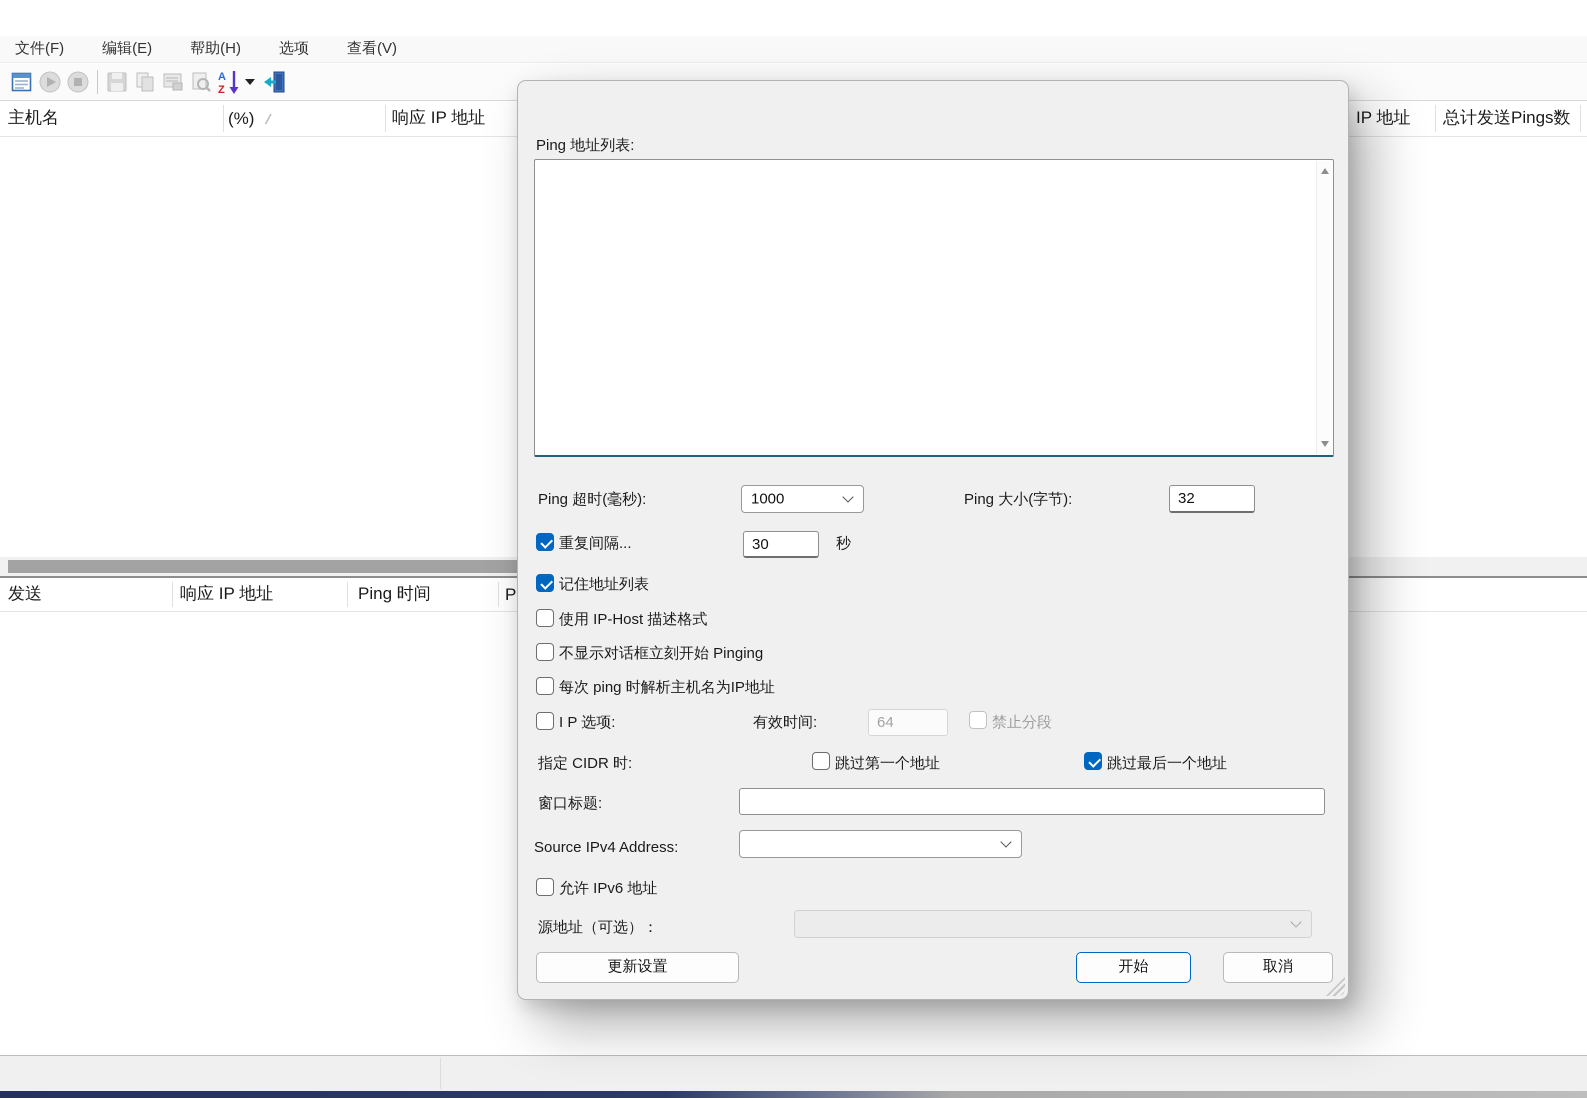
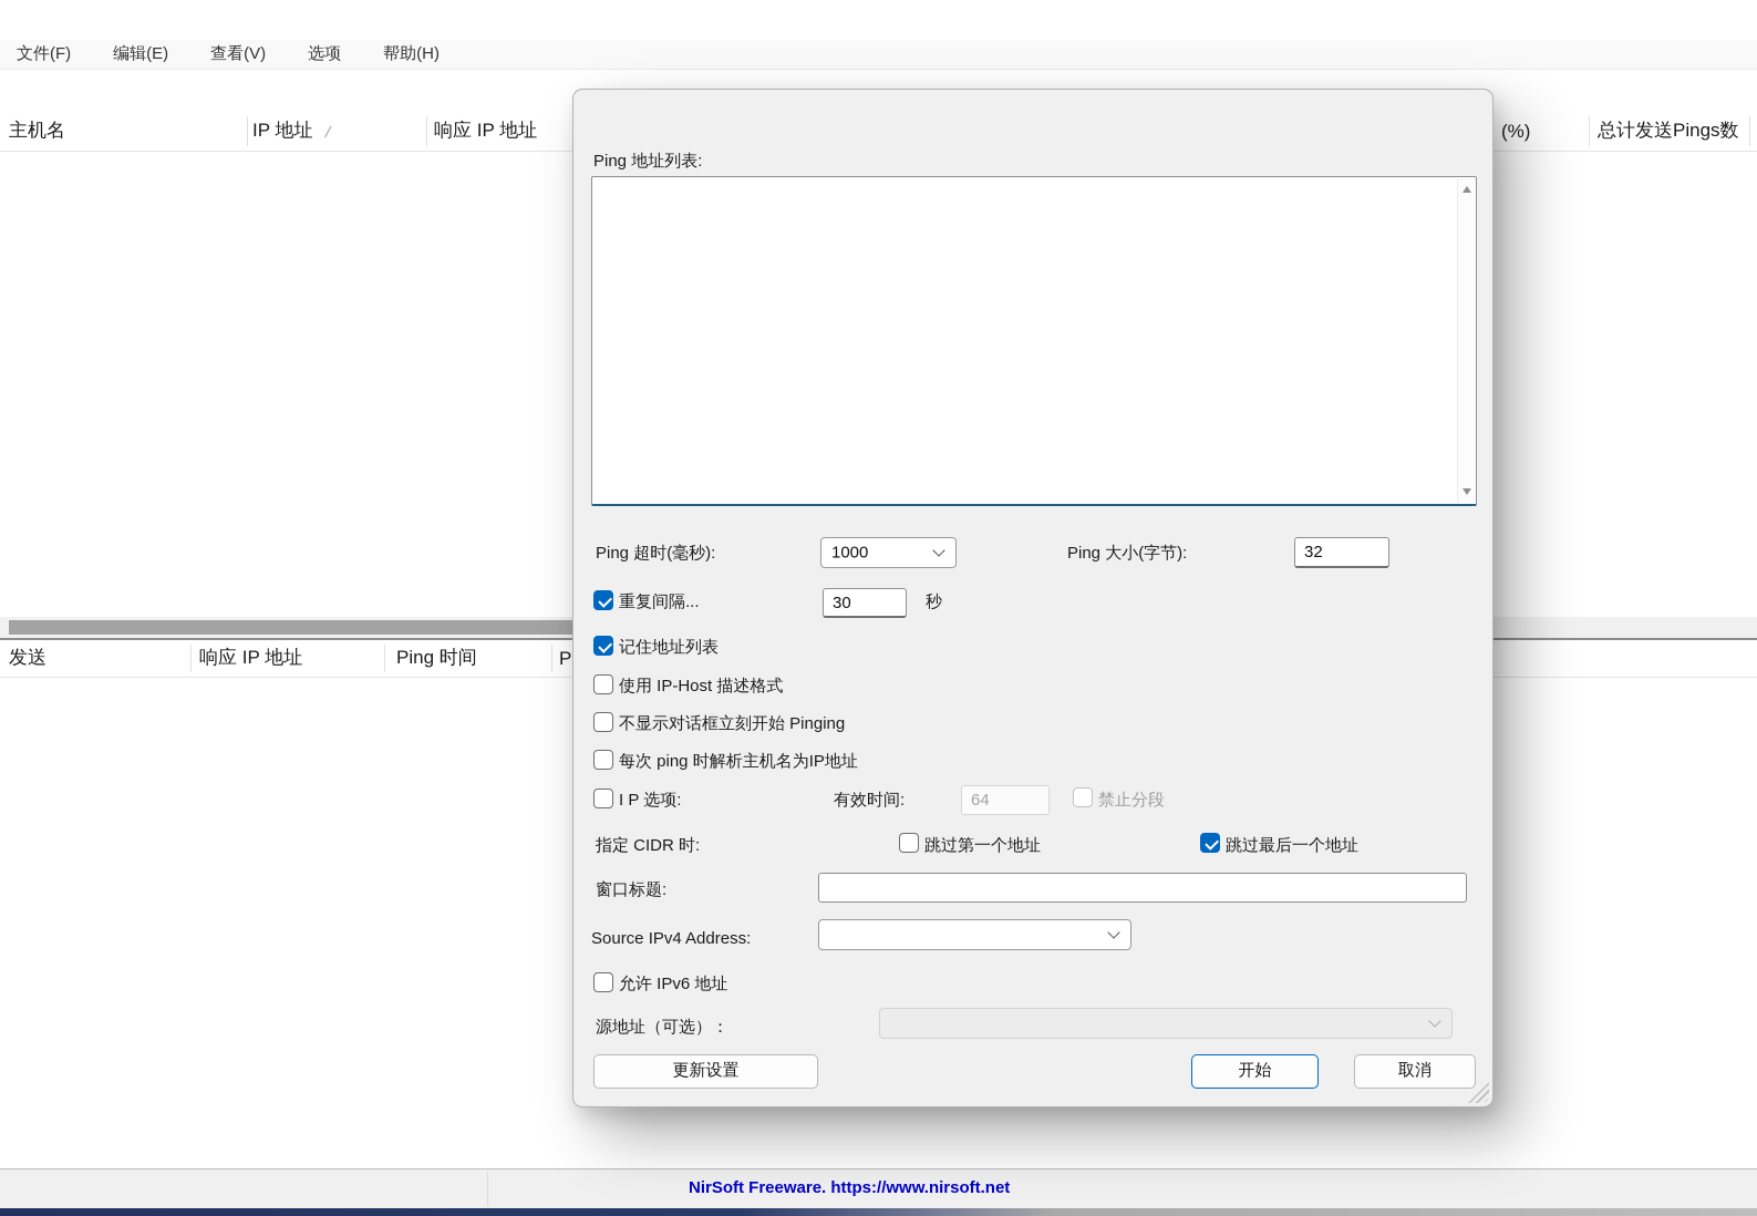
  文件(F)
  编辑(E)
- 帮助(H)
+ 查看(V)
  选项
- 查看(V)
+ 帮助(H)
- A
- Z
  主机名
- (%)
+ IP 地址
  响应 IP 地址
- IP 地址
+ (%)
  总计发送Pings数
  发送
  响应 IP 地址
  Ping 时间
  P
+ NirSoft Freeware. https://www.nirsoft.net
  Ping 地址列表:
  Ping 超时(毫秒):
  1000
  Ping 大小(字节):
  32
  重复间隔...
  30
  秒
  记住地址列表
  使用 IP-Host 描述格式
  不显示对话框立刻开始 Pinging
  每次 ping 时解析主机名为IP地址
  I P 选项:
  有效时间:
  64
  禁止分段
  指定 CIDR 时:
  跳过第一个地址
  跳过最后一个地址
  窗口标题:
  Source IPv4 Address:
  允许 IPv6 地址
  源地址（可选）：
  更新设置
  开始
  取消
